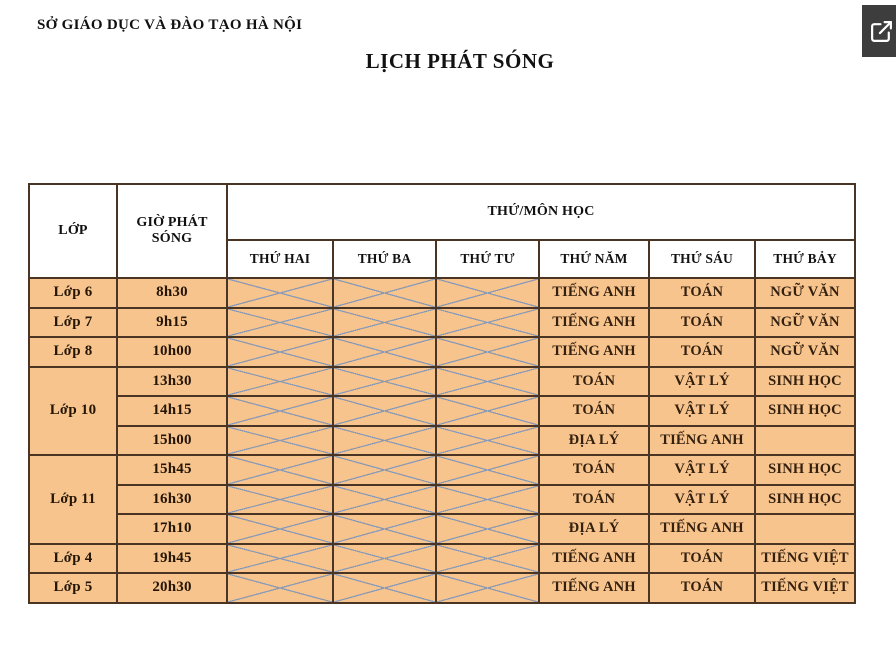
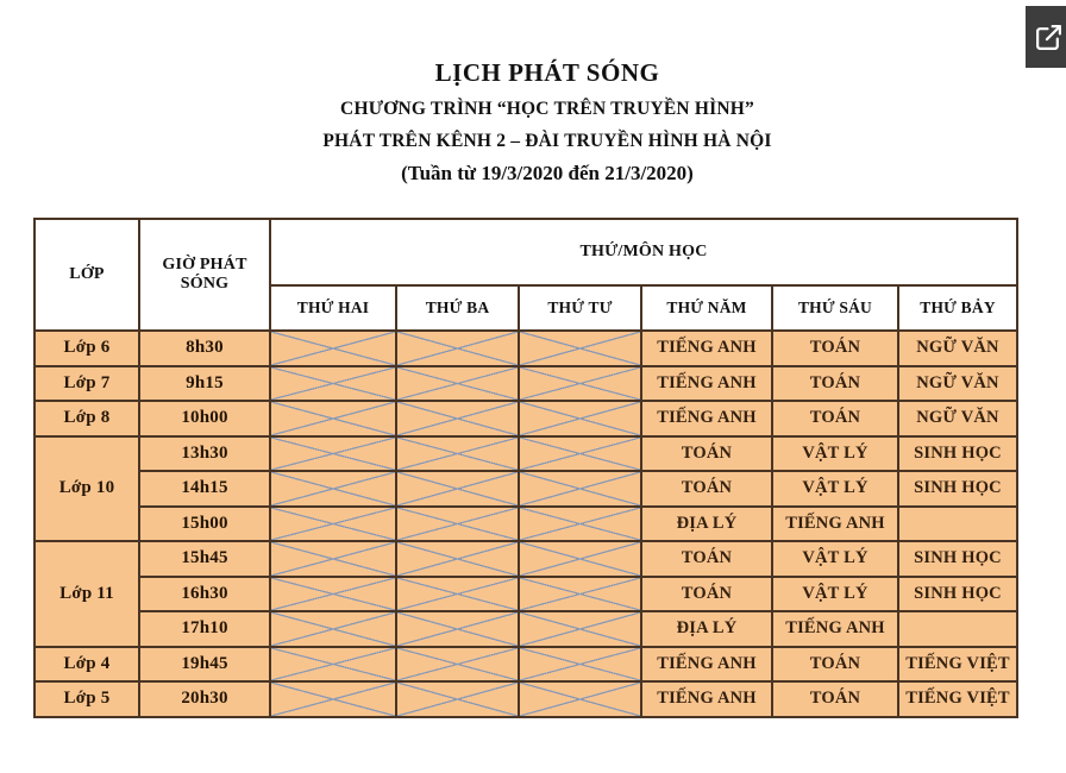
- SỞ GIÁO DỤC VÀ ĐÀO TẠO HÀ NỘI
  LỊCH PHÁT SÓNG
+ CHƯƠNG TRÌNH “HỌC TRÊN TRUYỀN HÌNH”
+ PHÁT TRÊN KÊNH 2 – ĐÀI TRUYỀN HÌNH HÀ NỘI
+ (Tuần từ 19/3/2020 đến 21/3/2020)
  LỚP	GIỜ PHÁT SÓNG	THỨ/MÔN HỌC
  THỨ HAI	THỨ BA	THỨ TƯ	THỨ NĂM	THỨ SÁU	THỨ BẢY
  Lớp 6	8h30				TIẾNG ANH	TOÁN	NGỮ VĂN
  Lớp 7	9h15				TIẾNG ANH	TOÁN	NGỮ VĂN
  Lớp 8	10h00				TIẾNG ANH	TOÁN	NGỮ VĂN
  Lớp 10	13h30				TOÁN	VẬT LÝ	SINH HỌC
  14h15				TOÁN	VẬT LÝ	SINH HỌC
  15h00				ĐỊA LÝ	TIẾNG ANH
  Lớp 11	15h45				TOÁN	VẬT LÝ	SINH HỌC
  16h30				TOÁN	VẬT LÝ	SINH HỌC
  17h10				ĐỊA LÝ	TIẾNG ANH
  Lớp 4	19h45				TIẾNG ANH	TOÁN	TIẾNG VIỆT
  Lớp 5	20h30				TIẾNG ANH	TOÁN	TIẾNG VIỆT
